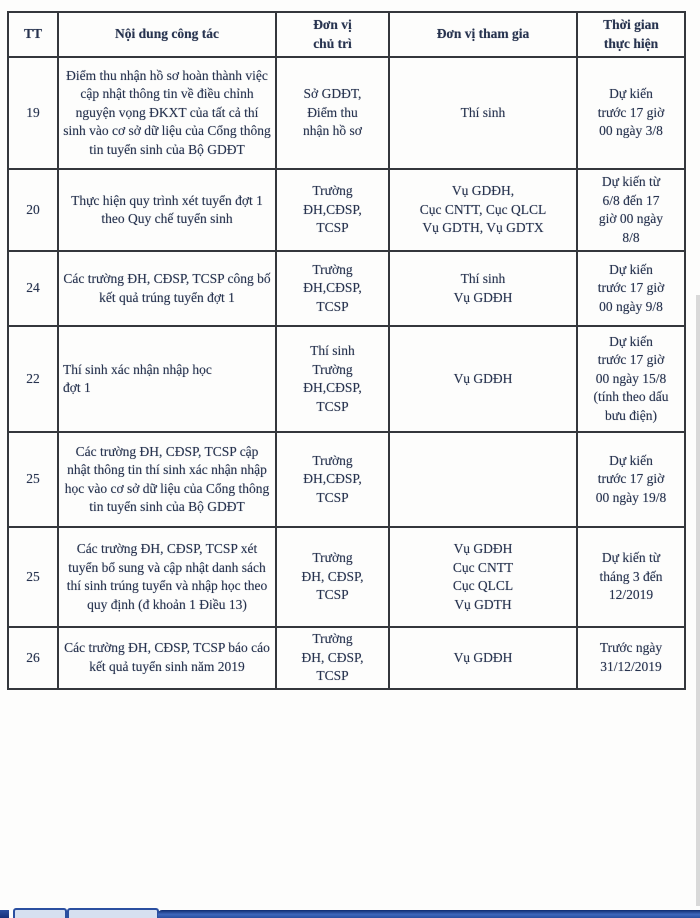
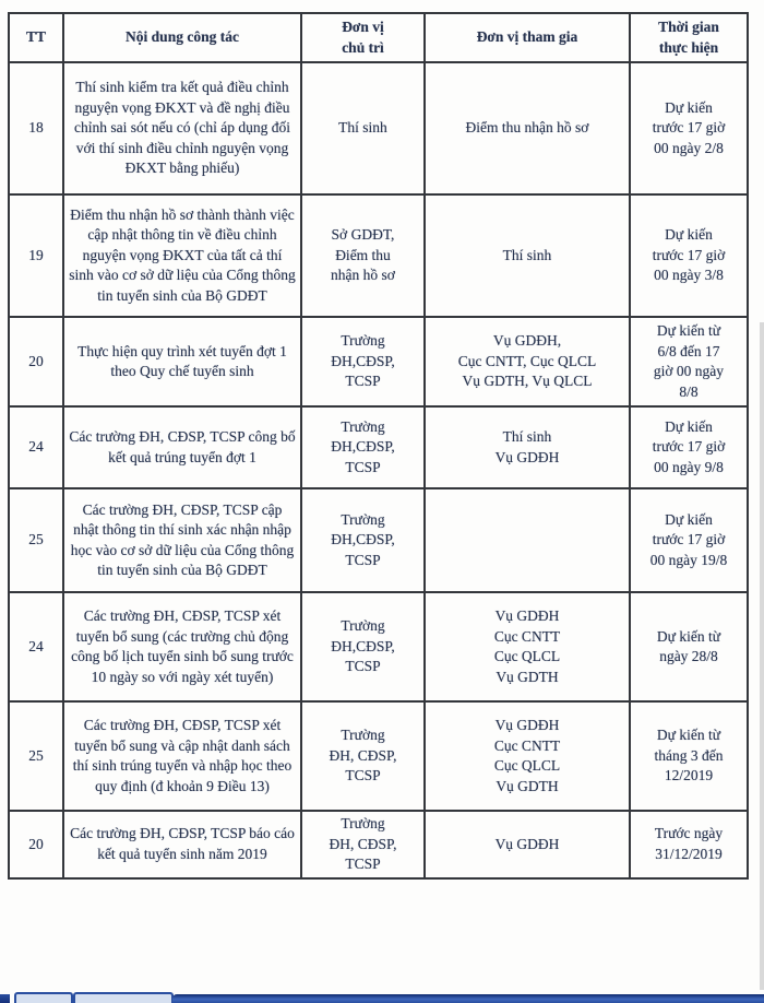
  TT	Nội dung công tác	Đơn vị chủ trì	Đơn vị tham gia	Thời gian thực hiện
+ 18	Thí sinh kiểm tra kết quả điều chỉnh nguyện vọng ĐKXT và đề nghị điều chỉnh sai sót nếu có (chỉ áp dụng đối với thí sinh điều chỉnh nguyện vọng ĐKXT bằng phiếu)	Thí sinh	Điểm thu nhận hồ sơ	Dự kiến trước 17 giờ 00 ngày 2/8
- 19	Điểm thu nhận hồ sơ hoàn thành việc cập nhật thông tin về điều chỉnh nguyện vọng ĐKXT của tất cả thí sinh vào cơ sở dữ liệu của Cổng thông tin tuyển sinh của Bộ GDĐT	Sở GDĐT, Điểm thu nhận hồ sơ	Thí sinh	Dự kiến trước 17 giờ 00 ngày 3/8
+ 19	Điểm thu nhận hồ sơ thành thành việc cập nhật thông tin về điều chỉnh nguyện vọng ĐKXT của tất cả thí sinh vào cơ sở dữ liệu của Cổng thông tin tuyển sinh của Bộ GDĐT	Sở GDĐT, Điểm thu nhận hồ sơ	Thí sinh	Dự kiến trước 17 giờ 00 ngày 3/8
- 20	Thực hiện quy trình xét tuyển đợt 1 theo Quy chế tuyển sinh	Trường ĐH,CĐSP, TCSP	Vụ GDĐH, Cục CNTT, Cục QLCL Vụ GDTH, Vụ GDTX	Dự kiến từ 6/8 đến 17 giờ 00 ngày 8/8
+ 20	Thực hiện quy trình xét tuyển đợt 1 theo Quy chế tuyển sinh	Trường ĐH,CĐSP, TCSP	Vụ GDĐH, Cục CNTT, Cục QLCL Vụ GDTH, Vụ QLCL	Dự kiến từ 6/8 đến 17 giờ 00 ngày 8/8
  24	Các trường ĐH, CĐSP, TCSP công bố kết quả trúng tuyển đợt 1	Trường ĐH,CĐSP, TCSP	Thí sinh Vụ GDĐH	Dự kiến trước 17 giờ 00 ngày 9/8
- 22	Thí sinh xác nhận nhập học đợt 1	Thí sinh Trường ĐH,CĐSP, TCSP	Vụ GDĐH	Dự kiến trước 17 giờ 00 ngày 15/8 (tính theo dấu bưu điện)
  25	Các trường ĐH, CĐSP, TCSP cập nhật thông tin thí sinh xác nhận nhập học vào cơ sở dữ liệu của Cổng thông tin tuyển sinh của Bộ GDĐT	Trường ĐH,CĐSP, TCSP		Dự kiến trước 17 giờ 00 ngày 19/8
+ 24	Các trường ĐH, CĐSP, TCSP xét tuyển bổ sung (các trường chủ động công bố lịch tuyển sinh bổ sung trước 10 ngày so với ngày xét tuyển)	Trường ĐH,CĐSP, TCSP	Vụ GDĐH Cục CNTT Cục QLCL Vụ GDTH	Dự kiến từ ngày 28/8
- 25	Các trường ĐH, CĐSP, TCSP xét tuyển bổ sung và cập nhật danh sách thí sinh trúng tuyển và nhập học theo quy định (đ khoản 1 Điều 13)	Trường ĐH, CĐSP, TCSP	Vụ GDĐH Cục CNTT Cục QLCL Vụ GDTH	Dự kiến từ tháng 3 đến 12/2019
+ 25	Các trường ĐH, CĐSP, TCSP xét tuyển bổ sung và cập nhật danh sách thí sinh trúng tuyển và nhập học theo quy định (đ khoản 9 Điều 13)	Trường ĐH, CĐSP, TCSP	Vụ GDĐH Cục CNTT Cục QLCL Vụ GDTH	Dự kiến từ tháng 3 đến 12/2019
- 26	Các trường ĐH, CĐSP, TCSP báo cáo kết quả tuyển sinh năm 2019	Trường ĐH, CĐSP, TCSP	Vụ GDĐH	Trước ngày 31/12/2019
+ 20	Các trường ĐH, CĐSP, TCSP báo cáo kết quả tuyển sinh năm 2019	Trường ĐH, CĐSP, TCSP	Vụ GDĐH	Trước ngày 31/12/2019
